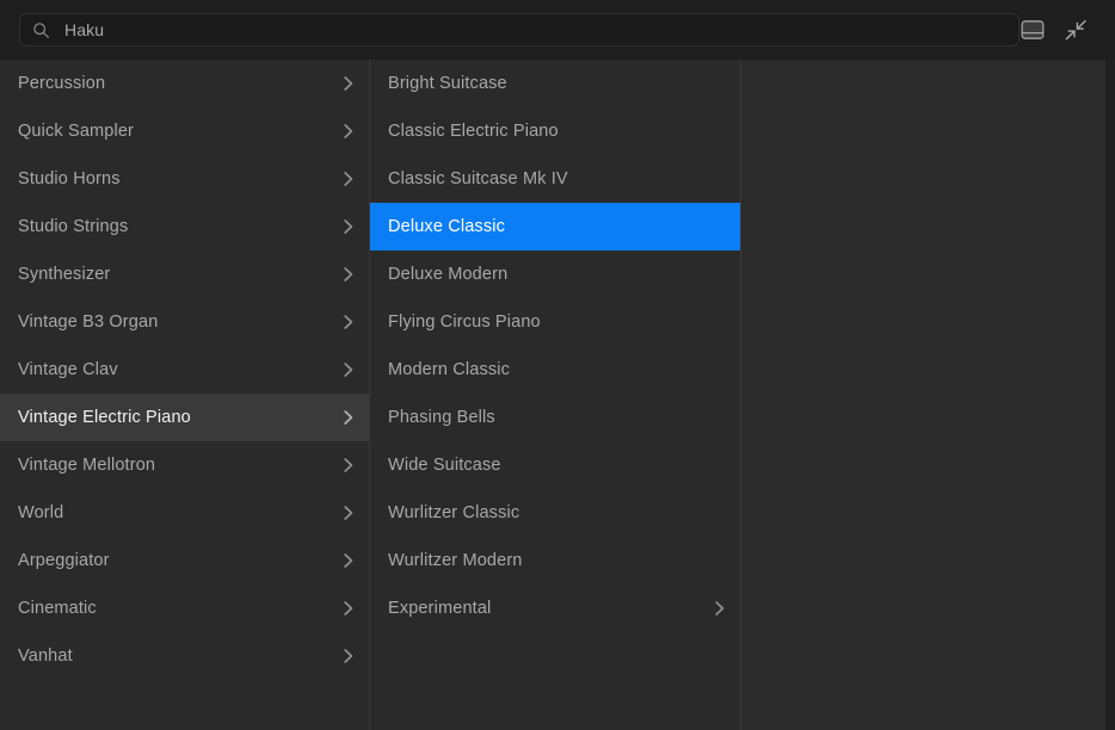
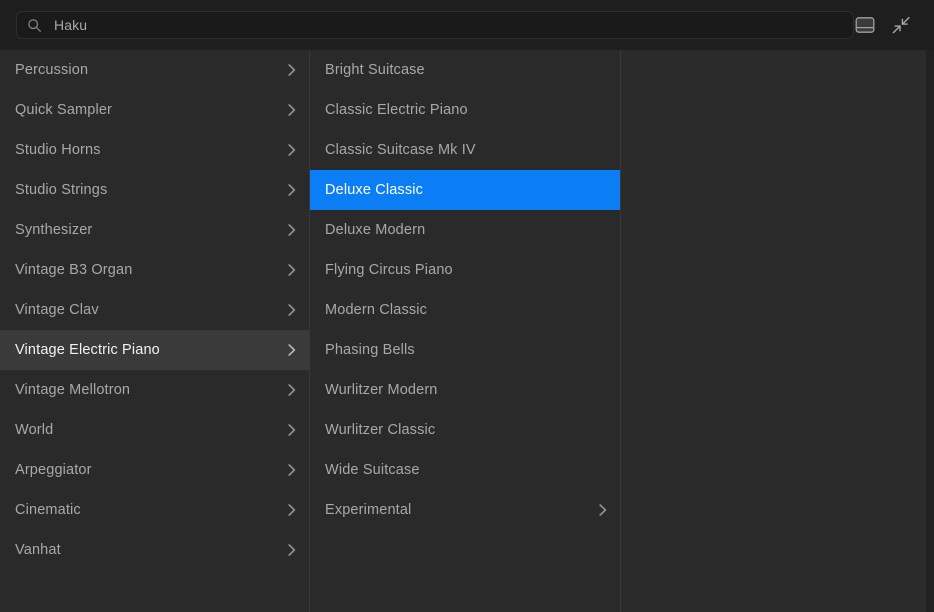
  Haku
  Percussion
  Quick Sampler
  Studio Horns
  Studio Strings
  Synthesizer
  Vintage B3 Organ
  Vintage Clav
  Vintage Electric Piano
  Vintage Mellotron
  World
  Arpeggiator
  Cinematic
  Vanhat
  Bright Suitcase
  Classic Electric Piano
  Classic Suitcase Mk IV
  Deluxe Classic
  Deluxe Modern
  Flying Circus Piano
  Modern Classic
  Phasing Bells
- Wide Suitcase
+ Wurlitzer Modern
  Wurlitzer Classic
- Wurlitzer Modern
+ Wide Suitcase
  Experimental
